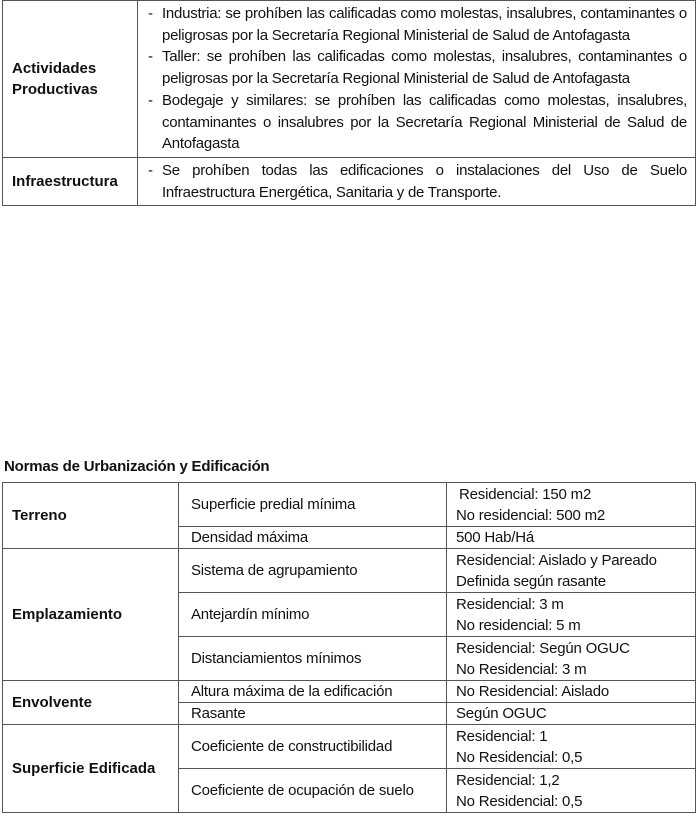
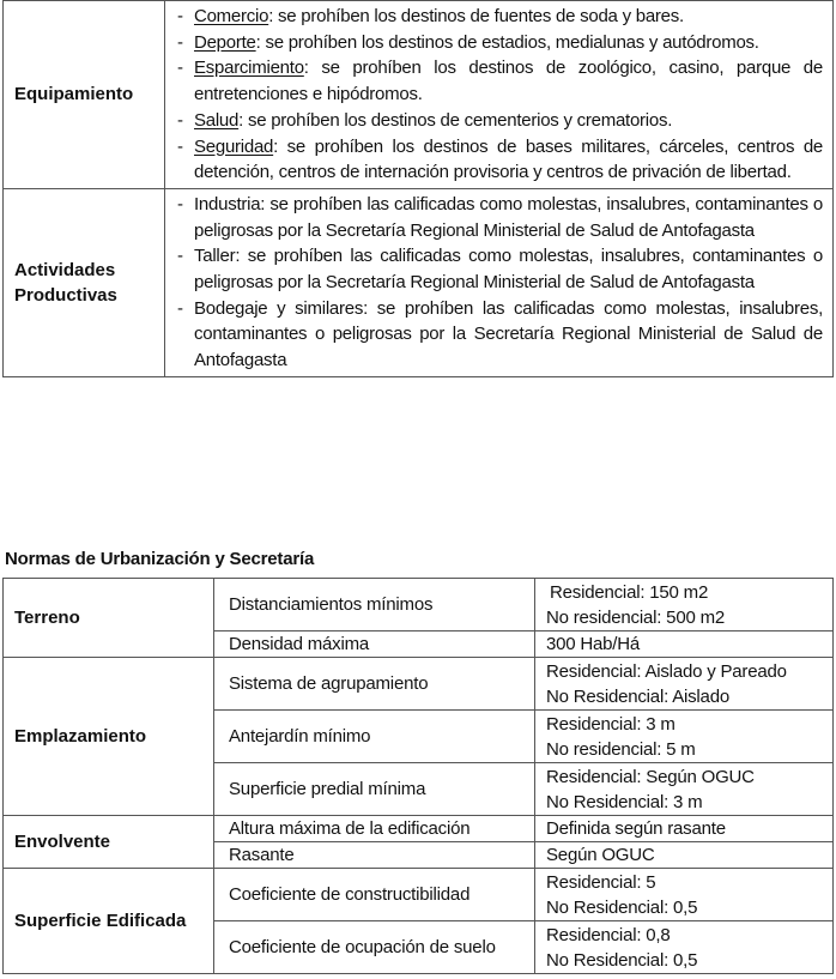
+ Equipamiento	- Comercio: se prohíben los destinos de fuentes de soda y bares. - Deporte: se prohíben los destinos de estadios, medialunas y autódromos. - Esparcimiento: se prohíben los destinos de zoológico, casino, parque de entretenciones e hipódromos. - Salud: se prohíben los destinos de cementerios y crematorios. - Seguridad: se prohíben los destinos de bases militares, cárceles, centros de detención, centros de internación provisoria y centros de privación de libertad.
- Actividades Productivas	- Industria: se prohíben las calificadas como molestas, insalubres, contaminantes o peligrosas por la Secretaría Regional Ministerial de Salud de Antofagasta - Taller: se prohíben las calificadas como molestas, insalubres, contaminantes o peligrosas por la Secretaría Regional Ministerial de Salud de Antofagasta - Bodegaje y similares: se prohíben las calificadas como molestas, insalubres, contaminantes o insalubres por la Secretaría Regional Ministerial de Salud de Antofagasta
+ Actividades Productivas	- Industria: se prohíben las calificadas como molestas, insalubres, contaminantes o peligrosas por la Secretaría Regional Ministerial de Salud de Antofagasta - Taller: se prohíben las calificadas como molestas, insalubres, contaminantes o peligrosas por la Secretaría Regional Ministerial de Salud de Antofagasta - Bodegaje y similares: se prohíben las calificadas como molestas, insalubres, contaminantes o peligrosas por la Secretaría Regional Ministerial de Salud de Antofagasta
- Infraestructura	- Se prohíben todas las edificaciones o instalaciones del Uso de Suelo Infraestructura Energética, Sanitaria y de Transporte.
- Normas de Urbanización y Edificación
+ Normas de Urbanización y Secretaría
- Terreno	Superficie predial mínima	Residencial: 150 m2 No residencial: 500 m2
+ Terreno	Distanciamientos mínimos	Residencial: 150 m2 No residencial: 500 m2
- Densidad máxima	500 Hab/Há
+ Densidad máxima	300 Hab/Há
- Emplazamiento	Sistema de agrupamiento	Residencial: Aislado y Pareado Definida según rasante
+ Emplazamiento	Sistema de agrupamiento	Residencial: Aislado y Pareado No Residencial: Aislado
  Antejardín mínimo	Residencial: 3 m No residencial: 5 m
- Distanciamientos mínimos	Residencial: Según OGUC No Residencial: 3 m
+ Superficie predial mínima	Residencial: Según OGUC No Residencial: 3 m
- Envolvente	Altura máxima de la edificación	No Residencial: Aislado
+ Envolvente	Altura máxima de la edificación	Definida según rasante
  Rasante	Según OGUC
- Superficie Edificada	Coeficiente de constructibilidad	Residencial: 1 No Residencial: 0,5
+ Superficie Edificada	Coeficiente de constructibilidad	Residencial: 5 No Residencial: 0,5
- Coeficiente de ocupación de suelo	Residencial: 1,2 No Residencial: 0,5
+ Coeficiente de ocupación de suelo	Residencial: 0,8 No Residencial: 0,5
